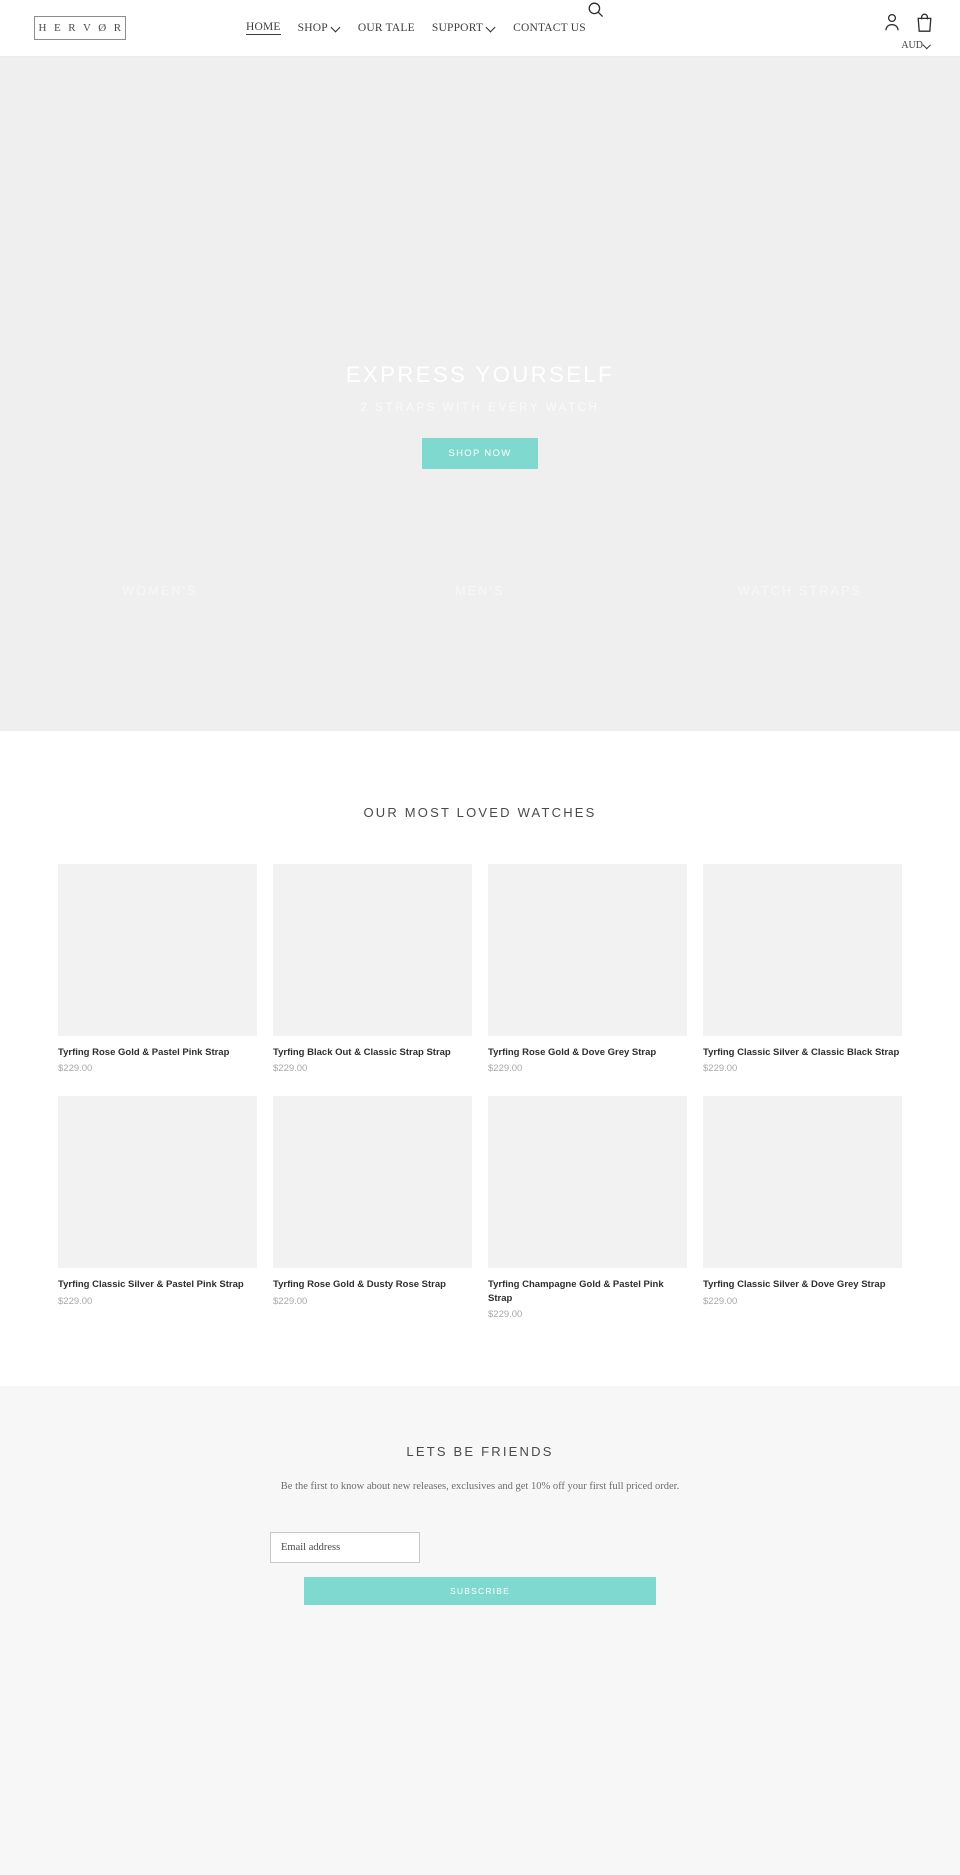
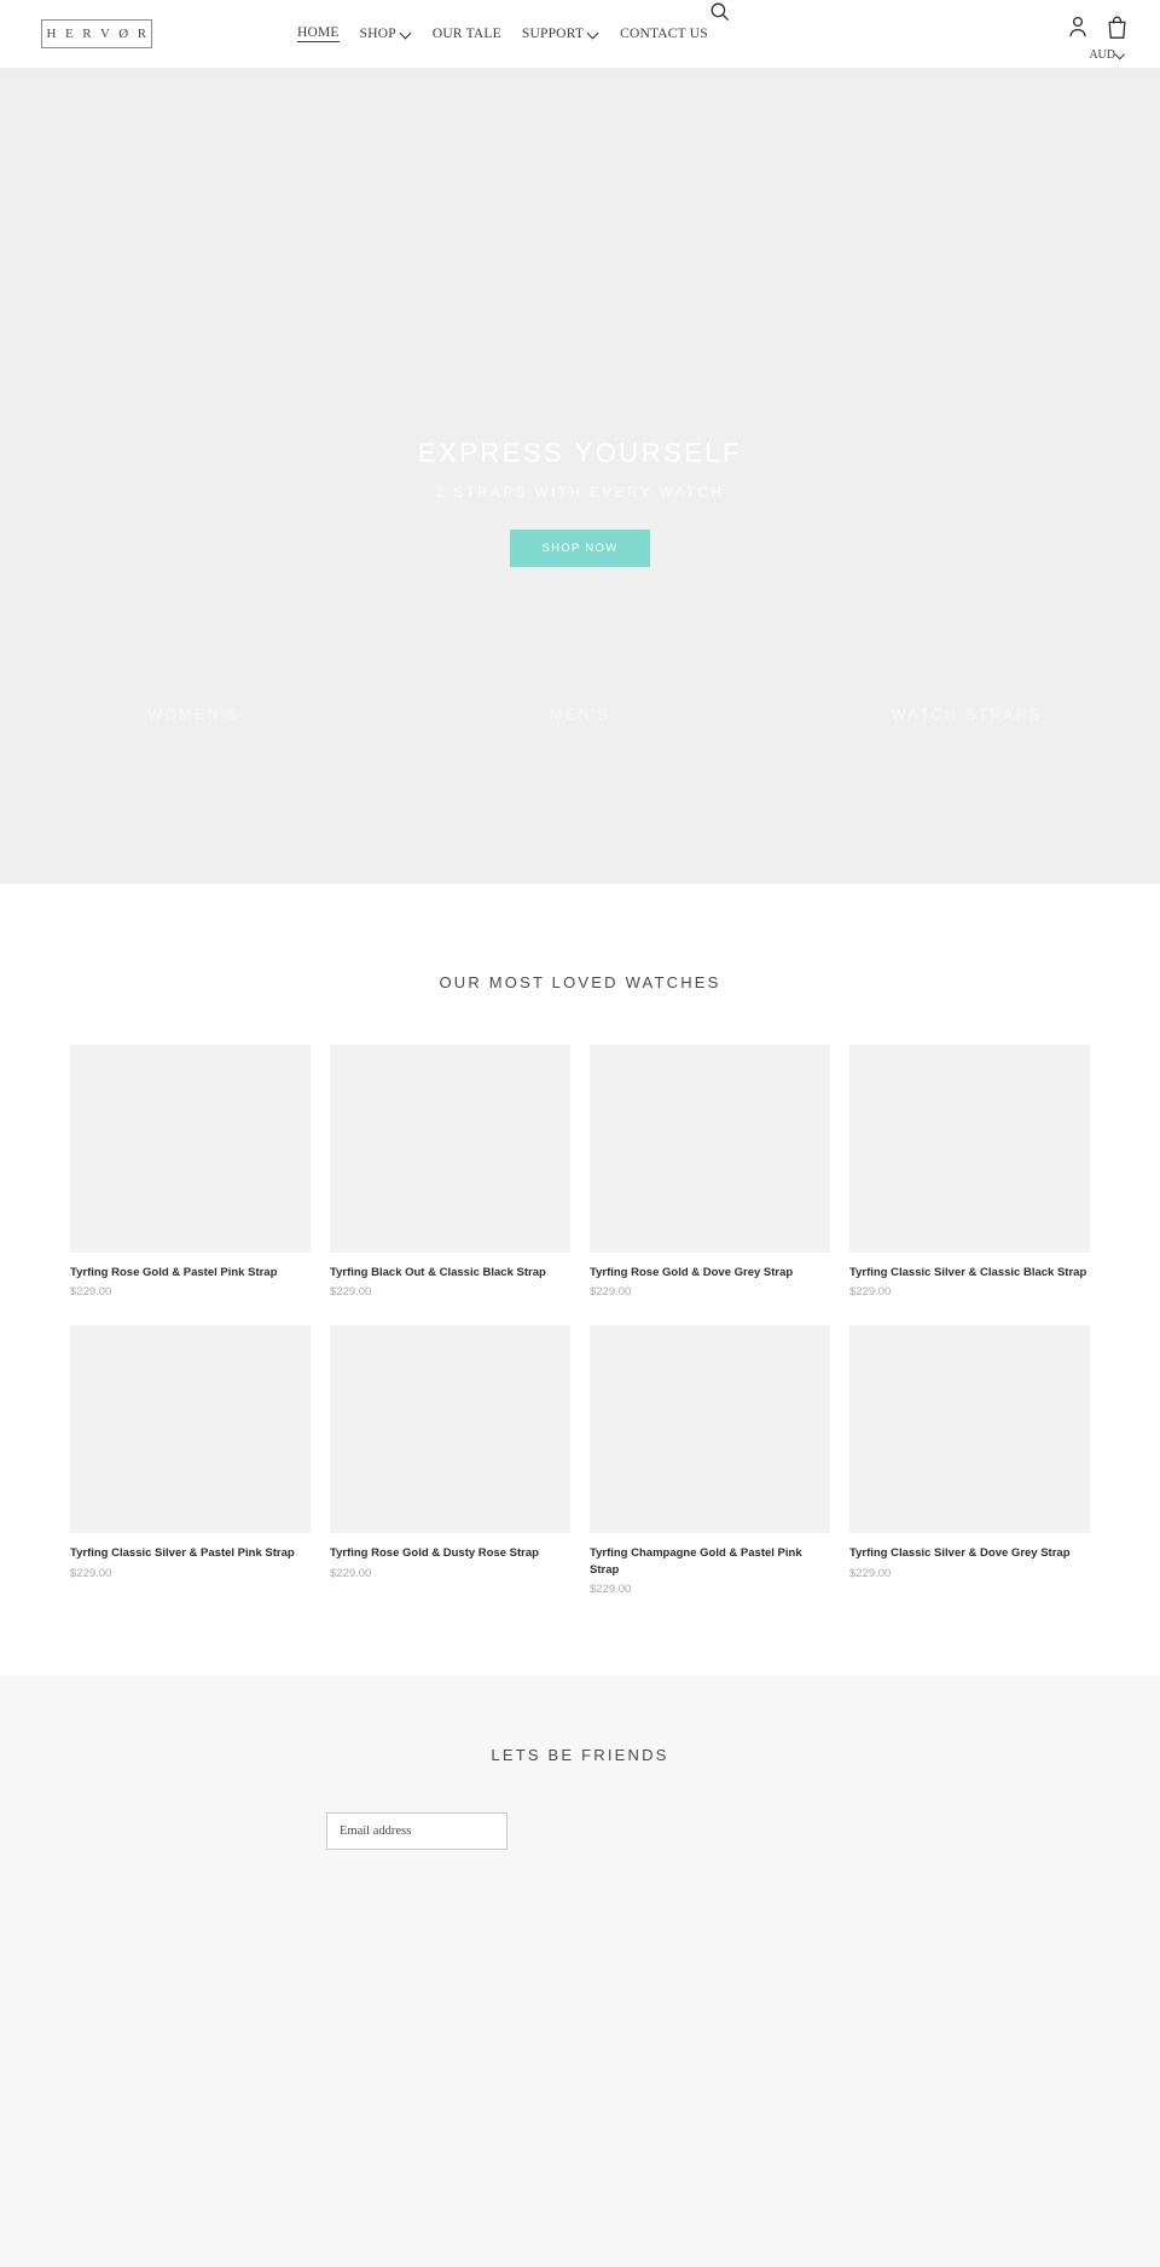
  H E R V Ø R
  HOME
  SHOP
  OUR TALE
  SUPPORT
  CONTACT US
  AUD
  SHOP NOW
  OUR MOST LOVED WATCHES
  Tyrfing Rose Gold & Pastel Pink Strap
  $229.00
- Tyrfing Black Out & Classic Strap Strap
+ Tyrfing Black Out & Classic Black Strap
  $229.00
  Tyrfing Rose Gold & Dove Grey Strap
  $229.00
  Tyrfing Classic Silver & Classic Black Strap
  $229.00
  Tyrfing Classic Silver & Pastel Pink Strap
  $229.00
  Tyrfing Rose Gold & Dusty Rose Strap
  $229.00
  Tyrfing Champagne Gold & Pastel Pink Strap
  $229.00
  Tyrfing Classic Silver & Dove Grey Strap
  $229.00
  LETS BE FRIENDS
- Be the first to know about new releases, exclusives and get 10% off your first full priced order.
  Email address
- SUBSCRIBE
